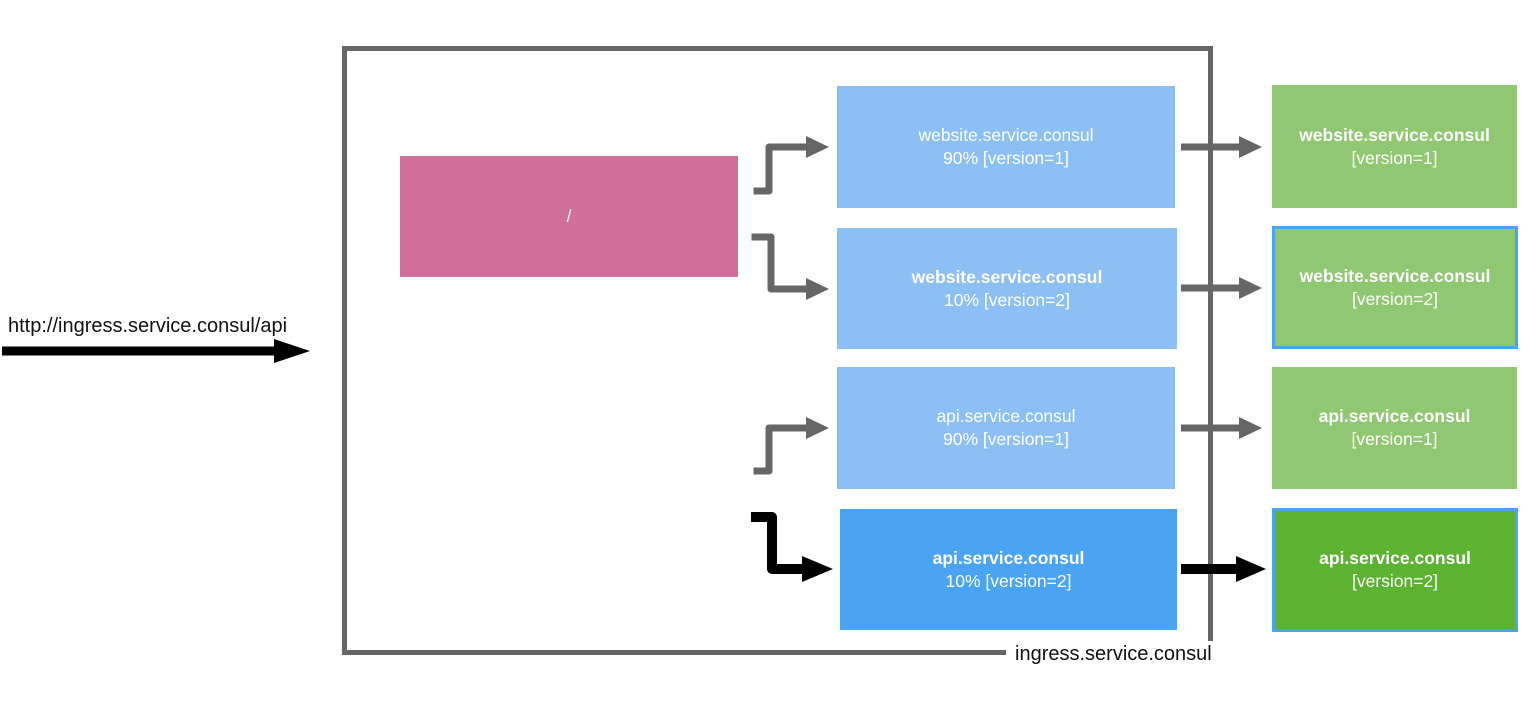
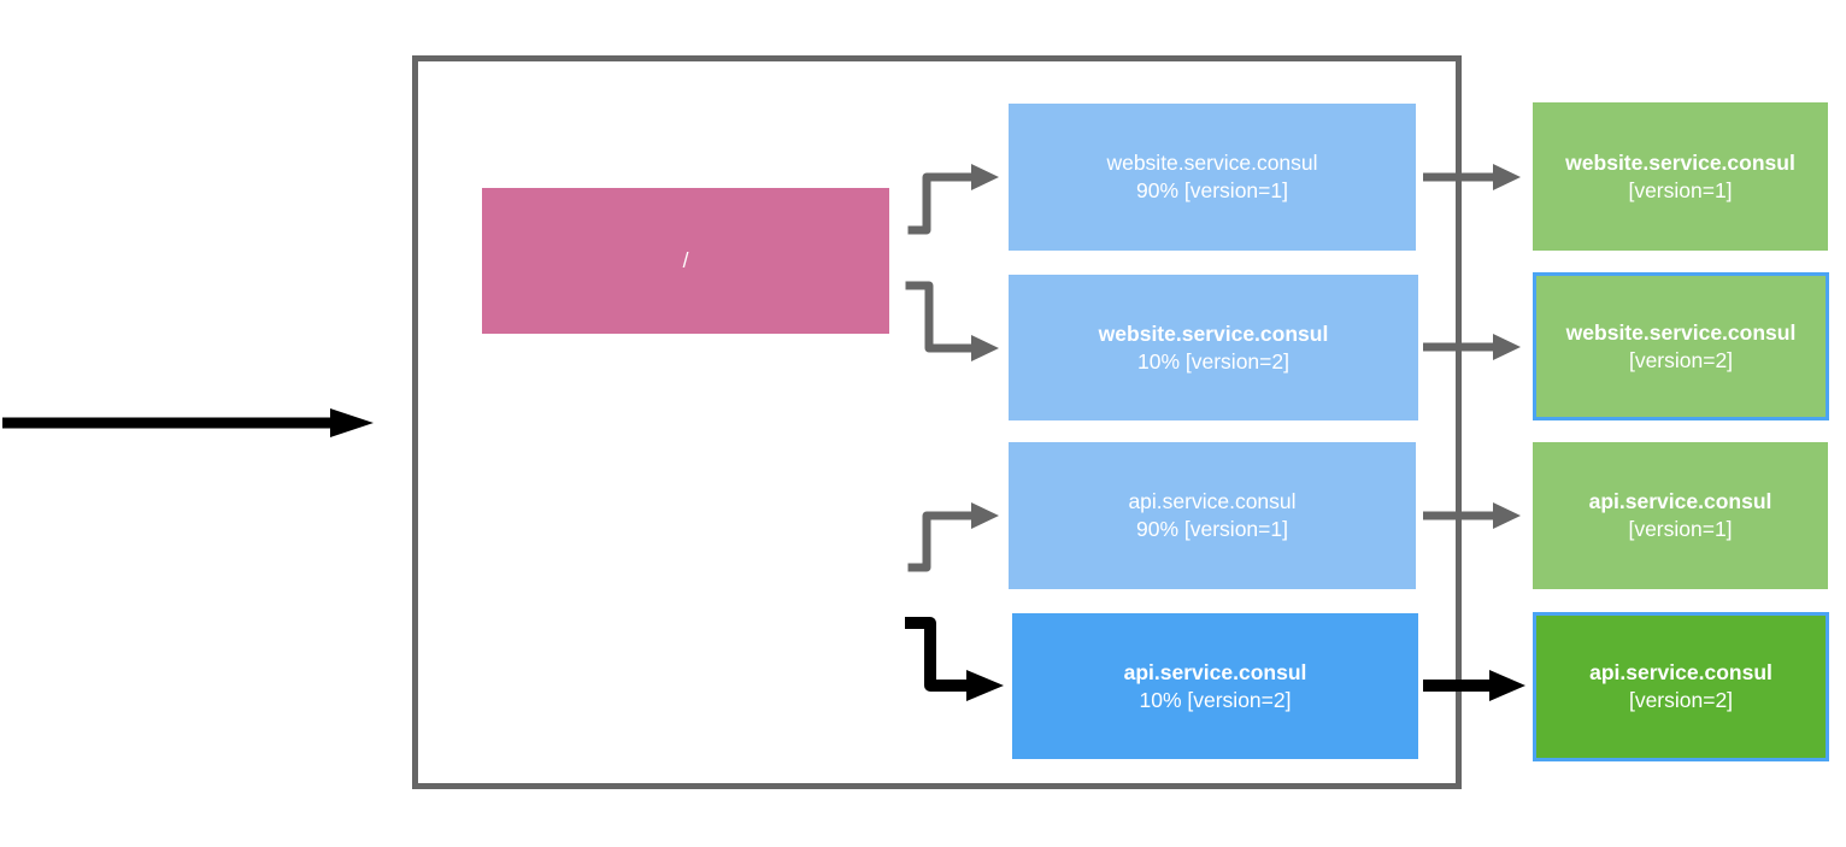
- http://ingress.service.consul/api
- ingress.service.consul
  /
  website.service.consul
  90% [version=1]
  website.service.consul
  10% [version=2]
  api.service.consul
  90% [version=1]
  api.service.consul
  10% [version=2]
  website.service.consul
  [version=1]
  website.service.consul
  [version=2]
  api.service.consul
  [version=1]
  api.service.consul
  [version=2]
